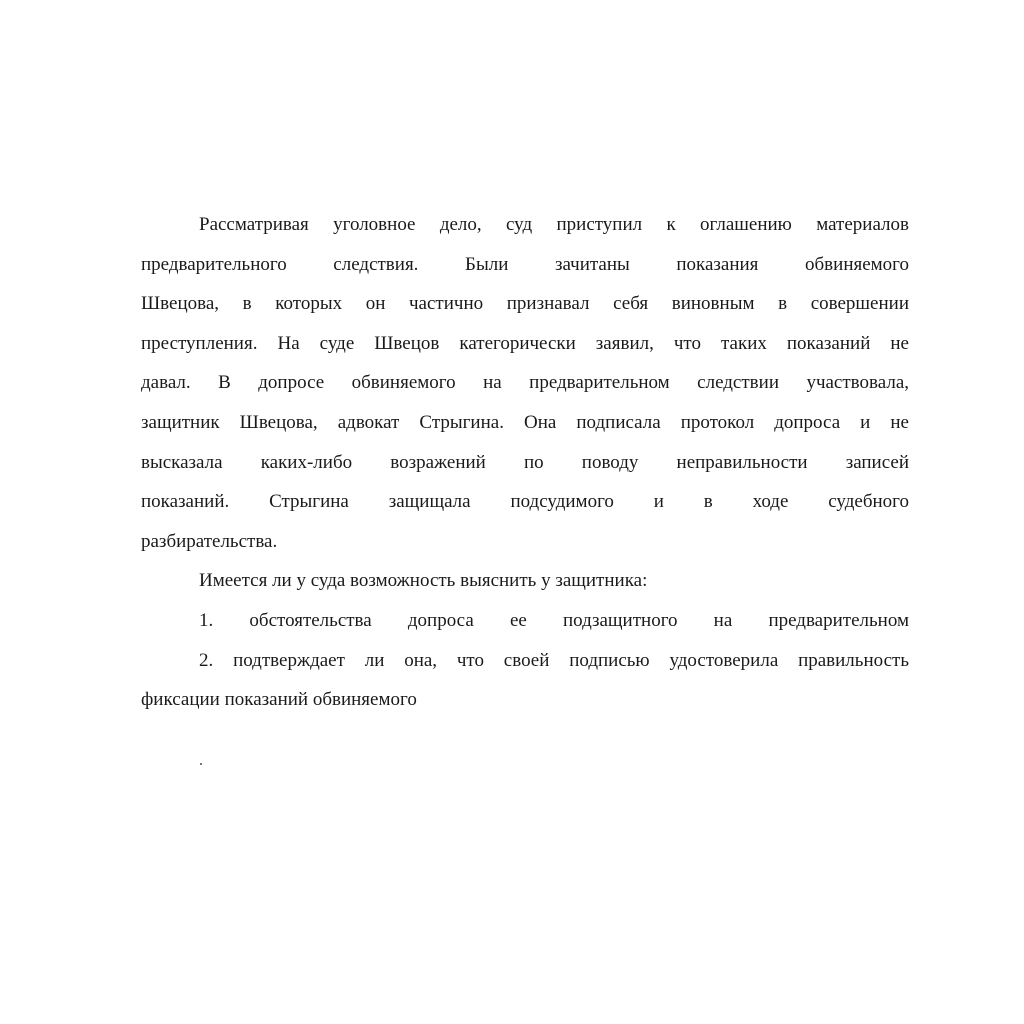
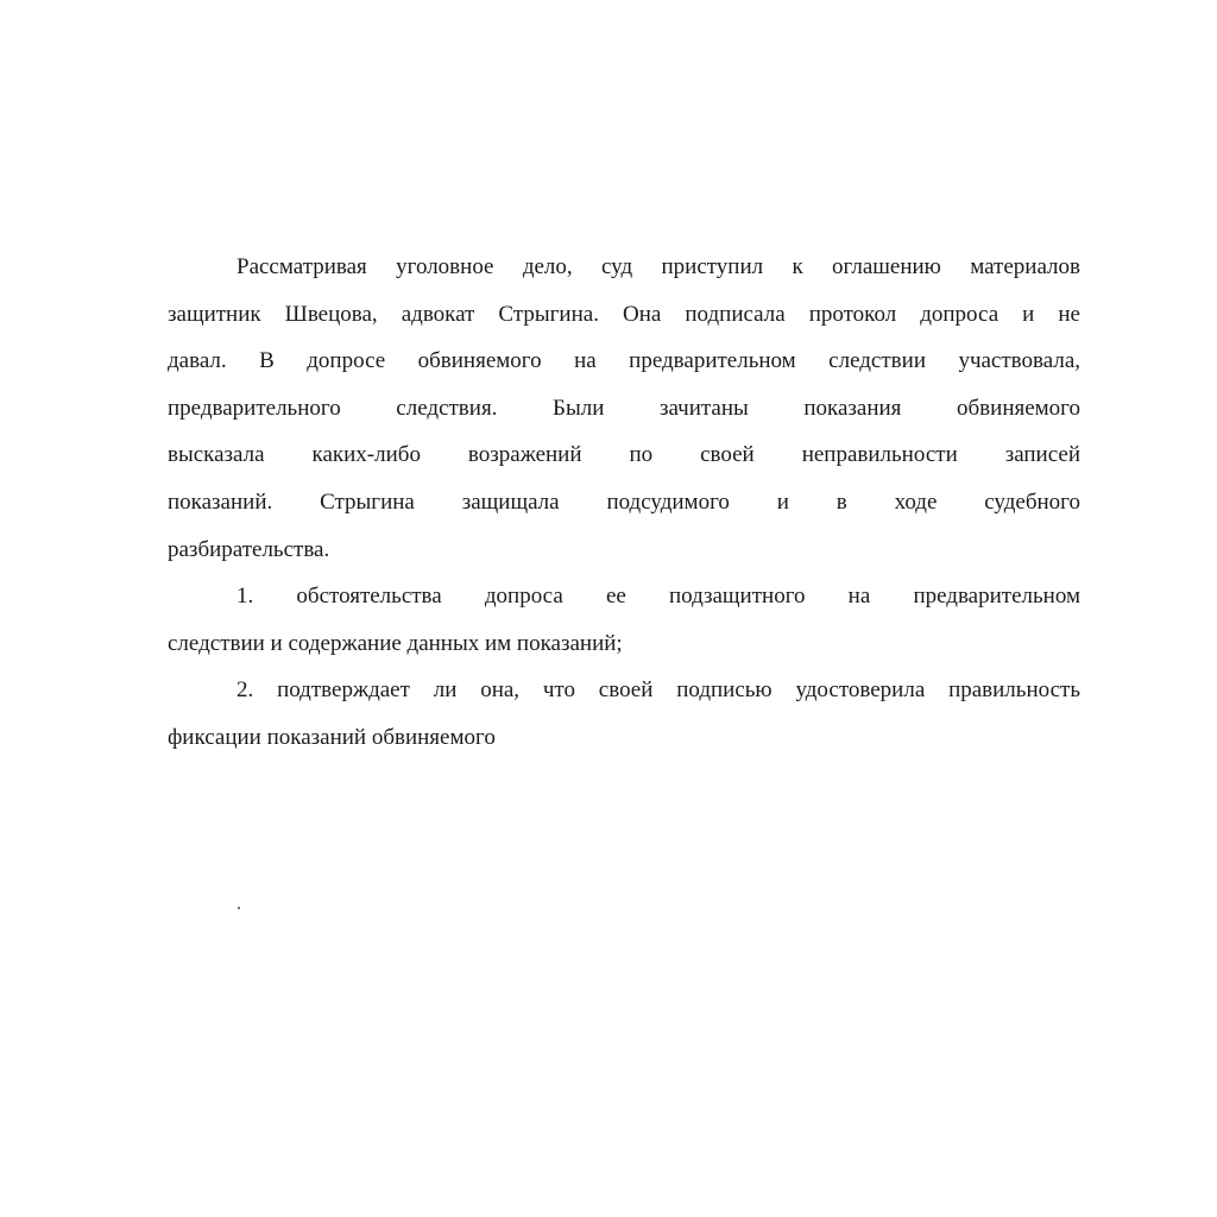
  Рассматривая уголовное дело, суд приступил к оглашению материалов
- предварительного следствия. Были зачитаны показания обвиняемого
+ защитник Швецова, адвокат Стрыгина. Она подписала протокол допроса и не
- Швецова, в которых он частично признавал себя виновным в совершении
- преступления. На суде Швецов категорически заявил, что таких показаний не
  давал. В допросе обвиняемого на предварительном следствии участвовала,
- защитник Швецова, адвокат Стрыгина. Она подписала протокол допроса и не
+ предварительного следствия. Были зачитаны показания обвиняемого
- высказала каких-либо возражений по поводу неправильности записей
+ высказала каких-либо возражений по своей неправильности записей
  показаний. Стрыгина защищала подсудимого и в ходе судебного
  разбирательства.
- Имеется ли у суда возможность выяснить у защитника:
  1. обстоятельства допроса ее подзащитного на предварительном
+ следствии и содержание данных им показаний;
  2. подтверждает ли она, что своей подписью удостоверила правильность
  фиксации показаний обвиняемого
